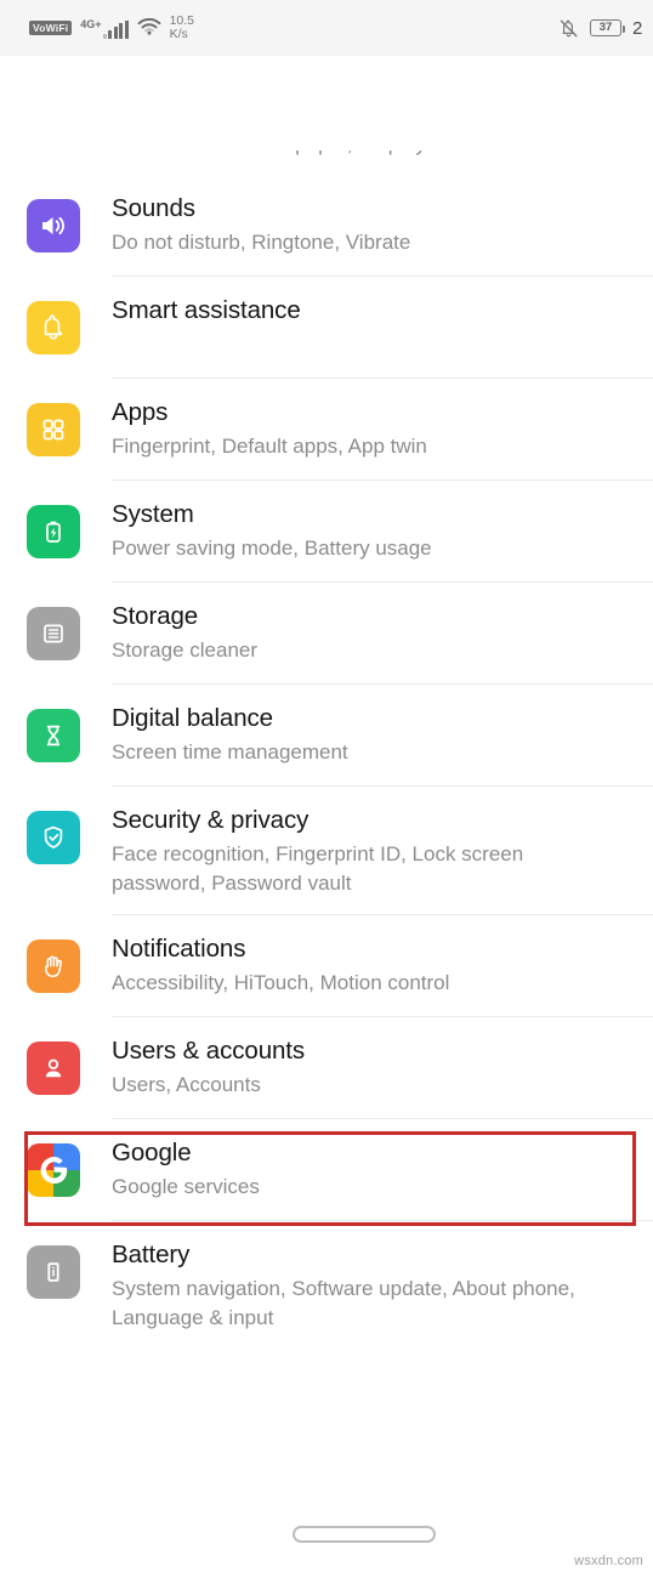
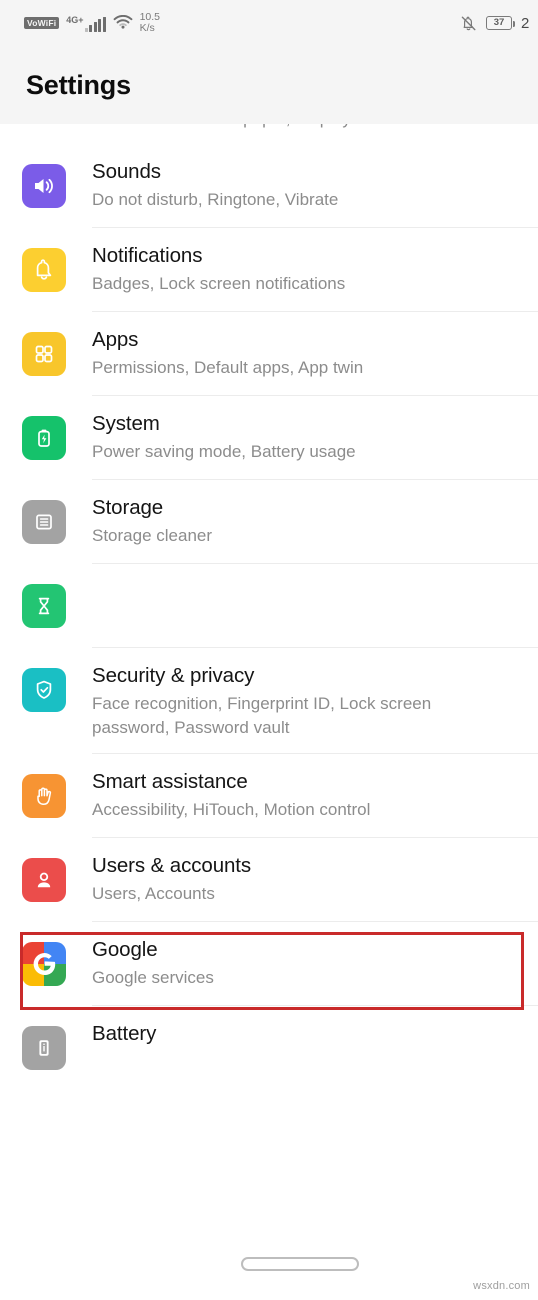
  VoWiFi
  4G+
  10.5
  K/s
  37
  2
+ Settings
  Sounds
  Do not disturb, Ringtone, Vibrate
- Smart assistance
+ Notifications
+ Badges, Lock screen notifications
  Apps
- Fingerprint, Default apps, App twin
+ Permissions, Default apps, App twin
  System
  Power saving mode, Battery usage
  Storage
  Storage cleaner
- Digital balance
- Screen time management
  Security & privacy
  Face recognition, Fingerprint ID, Lock screen password, Password vault
- Notifications
+ Smart assistance
  Accessibility, HiTouch, Motion control
  Users & accounts
  Users, Accounts
  Google
  Google services
  Battery
- System navigation, Software update, About phone, Language & input
  wsxdn.com
